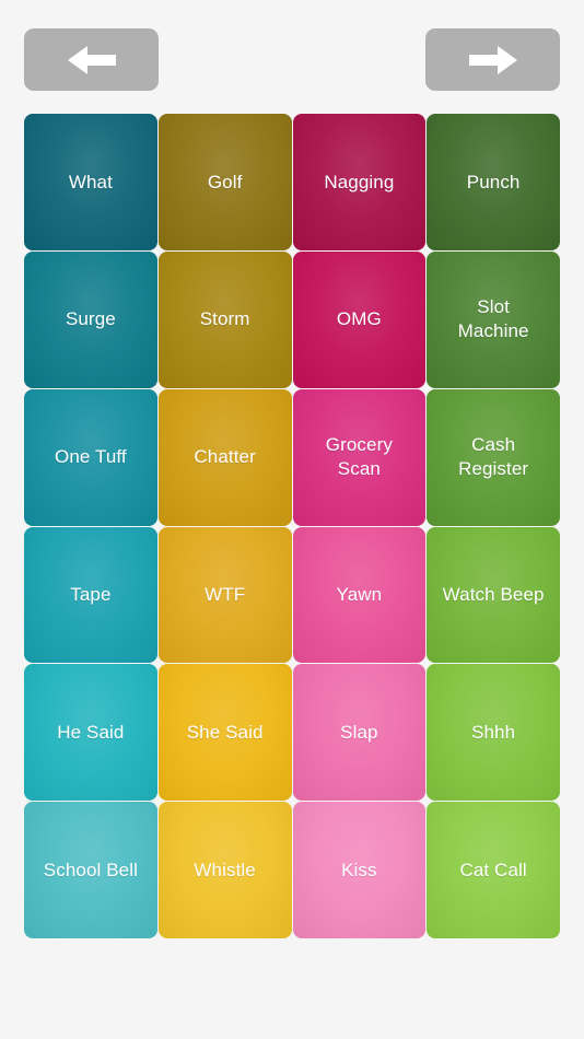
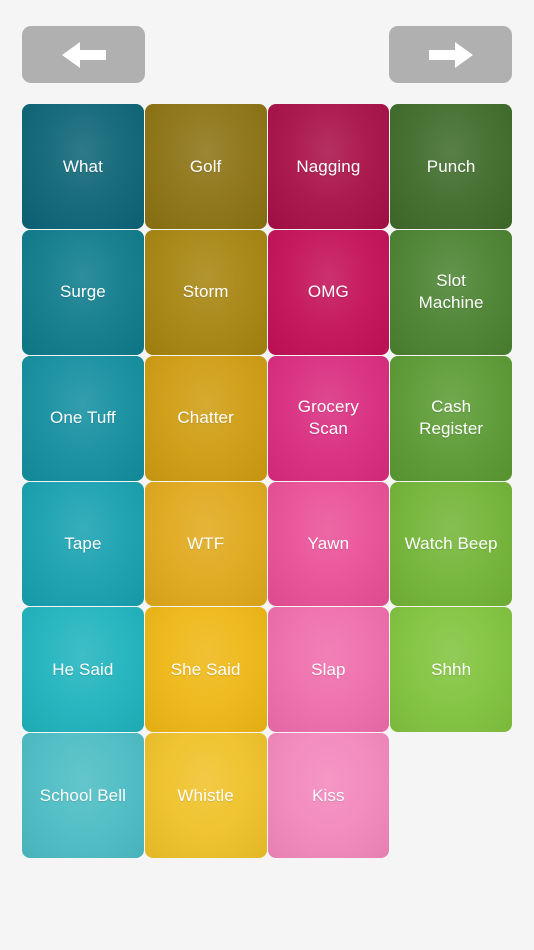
  What
  Golf
  Nagging
  Punch
  Surge
  Storm
  OMG
  Slot
  Machine
  One Tuff
  Chatter
  Grocery
  Scan
  Cash
  Register
  Tape
  WTF
  Yawn
  Watch Beep
  He Said
  She Said
  Slap
  Shhh
  School Bell
  Whistle
  Kiss
- Cat Call
